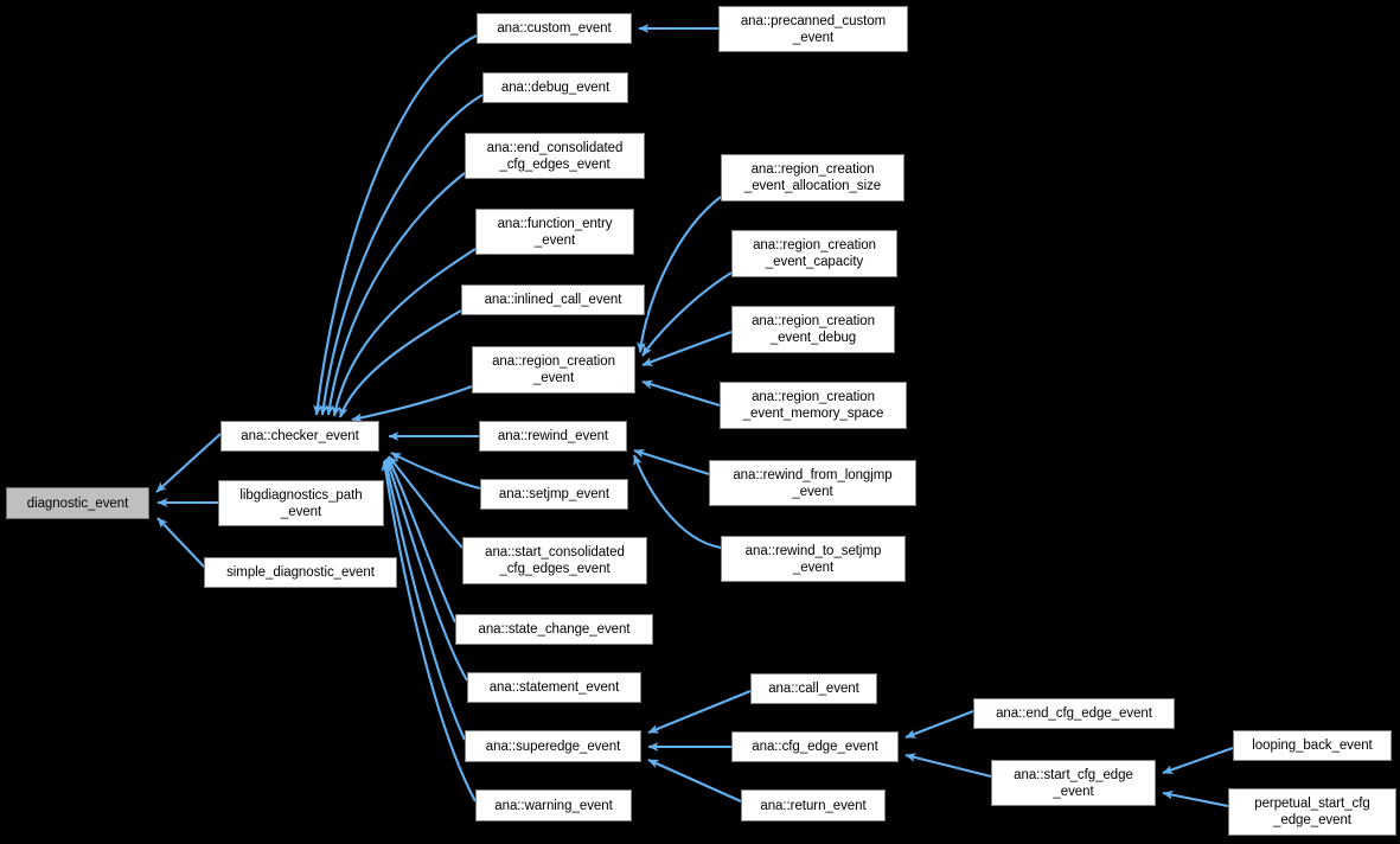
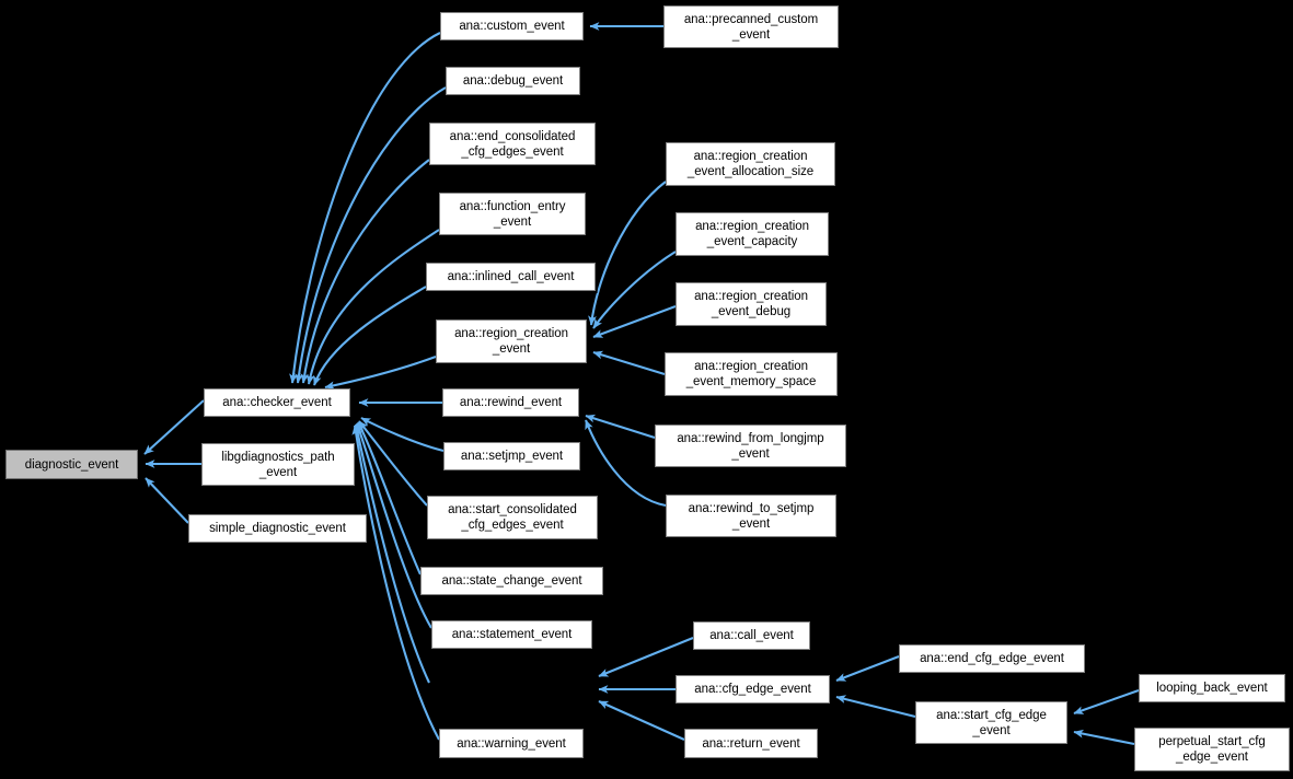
  diagnostic_event
  libgdiagnostics_path
  _event
  simple_diagnostic_event
  ana::checker_event
  ana::custom_event
  ana::precanned_custom
  _event
  ana::debug_event
  ana::end_consolidated
  _cfg_edges_event
  ana::function_entry
  _event
  ana::inlined_call_event
  ana::region_creation
  _event
  ana::region_creation
  _event_allocation_size
  ana::region_creation
  _event_capacity
  ana::region_creation
  _event_debug
  ana::region_creation
  _event_memory_space
  ana::rewind_event
  ana::rewind_from_longjmp
  _event
  ana::rewind_to_setjmp
  _event
  ana::setjmp_event
  ana::start_consolidated
  _cfg_edges_event
  ana::state_change_event
  ana::statement_event
- ana::superedge_event
  ana::warning_event
  ana::call_event
  ana::cfg_edge_event
  ana::return_event
  ana::end_cfg_edge_event
  ana::start_cfg_edge
  _event
  looping_back_event
  perpetual_start_cfg
  _edge_event
